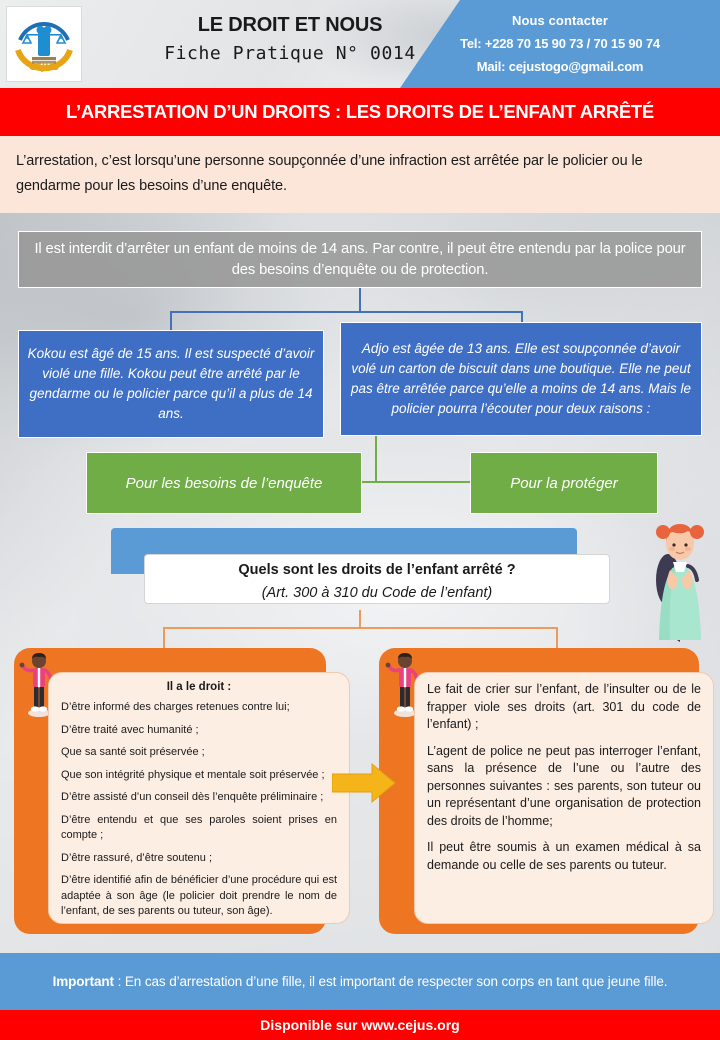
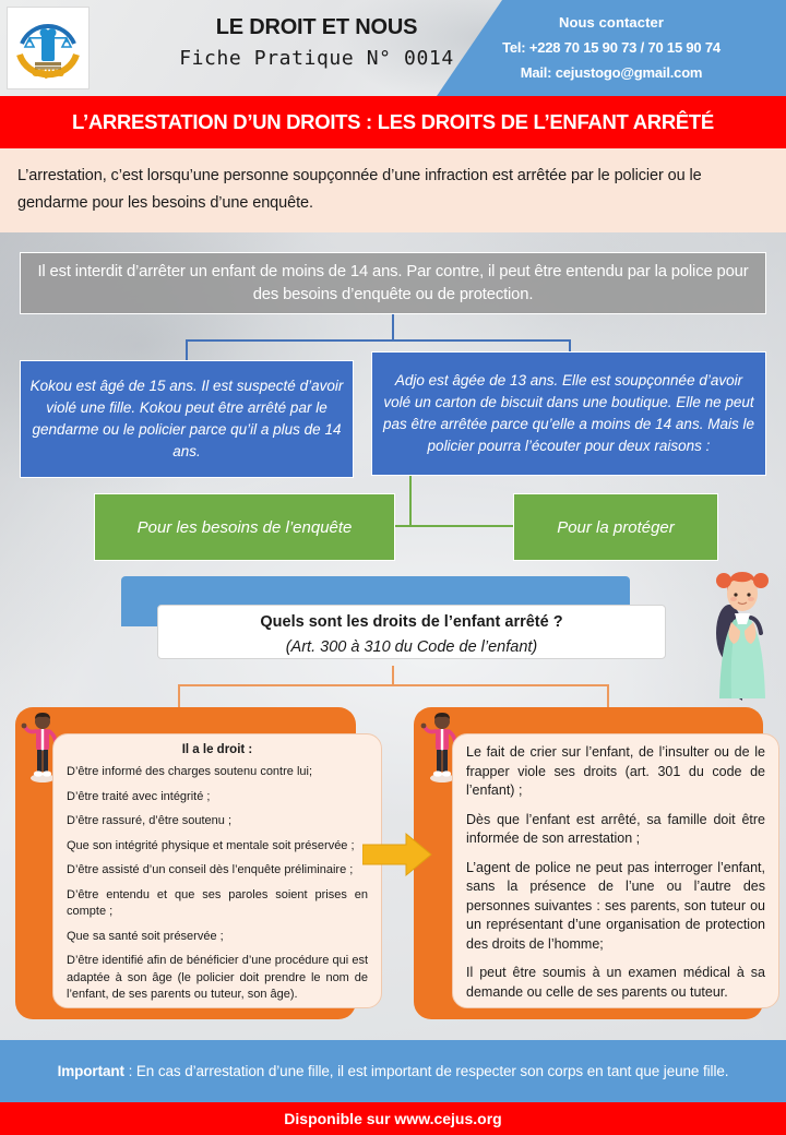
  CEJUS
  LE DROIT ET NOUS
  Fiche Pratique N° 0014
  Nous contacter
  Tel: +228 70 15 90 73 / 70 15 90 74
  Mail: cejustogo@gmail.com
  L’ARRESTATION D’UN DROITS : LES DROITS DE L’ENFANT ARRÊTÉ
  L’arrestation, c’est lorsqu’une personne soupçonnée d’une infraction est arrêtée par le policier ou le gendarme pour les besoins d’une enquête.
  Il est interdit d’arrêter un enfant de moins de 14 ans. Par contre, il peut être entendu par la police pour des besoins d’enquête ou de protection.
  Kokou est âgé de 15 ans. Il est suspecté d’avoir violé une fille. Kokou peut être arrêté par le gendarme ou le policier parce qu’il a plus de 14 ans.
  Adjo est âgée de 13 ans. Elle est soupçonnée d’avoir volé un carton de biscuit dans une boutique. Elle ne peut pas être arrêtée parce qu’elle a moins de 14 ans. Mais le policier pourra l’écouter pour deux raisons :
  Pour les besoins de l’enquête
  Pour la protéger
  Quels sont les droits de l’enfant arrêté ?
  (Art. 300 à 310 du Code de l’enfant)
  Il a le droit :
- D’être informé des charges retenues contre lui;
+ D’être informé des charges soutenu contre lui;
- D’être traité avec humanité ;
+ D’être traité avec intégrité ;
- Que sa santé soit préservée ;
+ D’être rassuré, d’être soutenu ;
  Que son intégrité physique et mentale soit préservée ;
  D’être assisté d’un conseil dès l’enquête préliminaire ;
  D’être entendu et que ses paroles soient prises en compte ;
- D’être rassuré, d’être soutenu ;
+ Que sa santé soit préservée ;
  D’être identifié afin de bénéficier d’une procédure qui est adaptée à son âge (le policier doit prendre le nom de l’enfant, de ses parents ou tuteur, son âge).
  Le fait de crier sur l’enfant, de l’insulter ou de le frapper viole ses droits (art. 301 du code de l’enfant) ;
+ Dès que l’enfant est arrêté, sa famille doit être informée de son arrestation ;
  L’agent de police ne peut pas interroger l’enfant, sans la présence de l’une ou l’autre des personnes suivantes : ses parents, son tuteur ou un représentant d’une organisation de protection des droits de l’homme;
  Il peut être soumis à un examen médical à sa demande ou celle de ses parents ou tuteur.
  Important : En cas d’arrestation d’une fille, il est important de respecter son corps en tant que jeune fille.
  Disponible sur www.cejus.org
